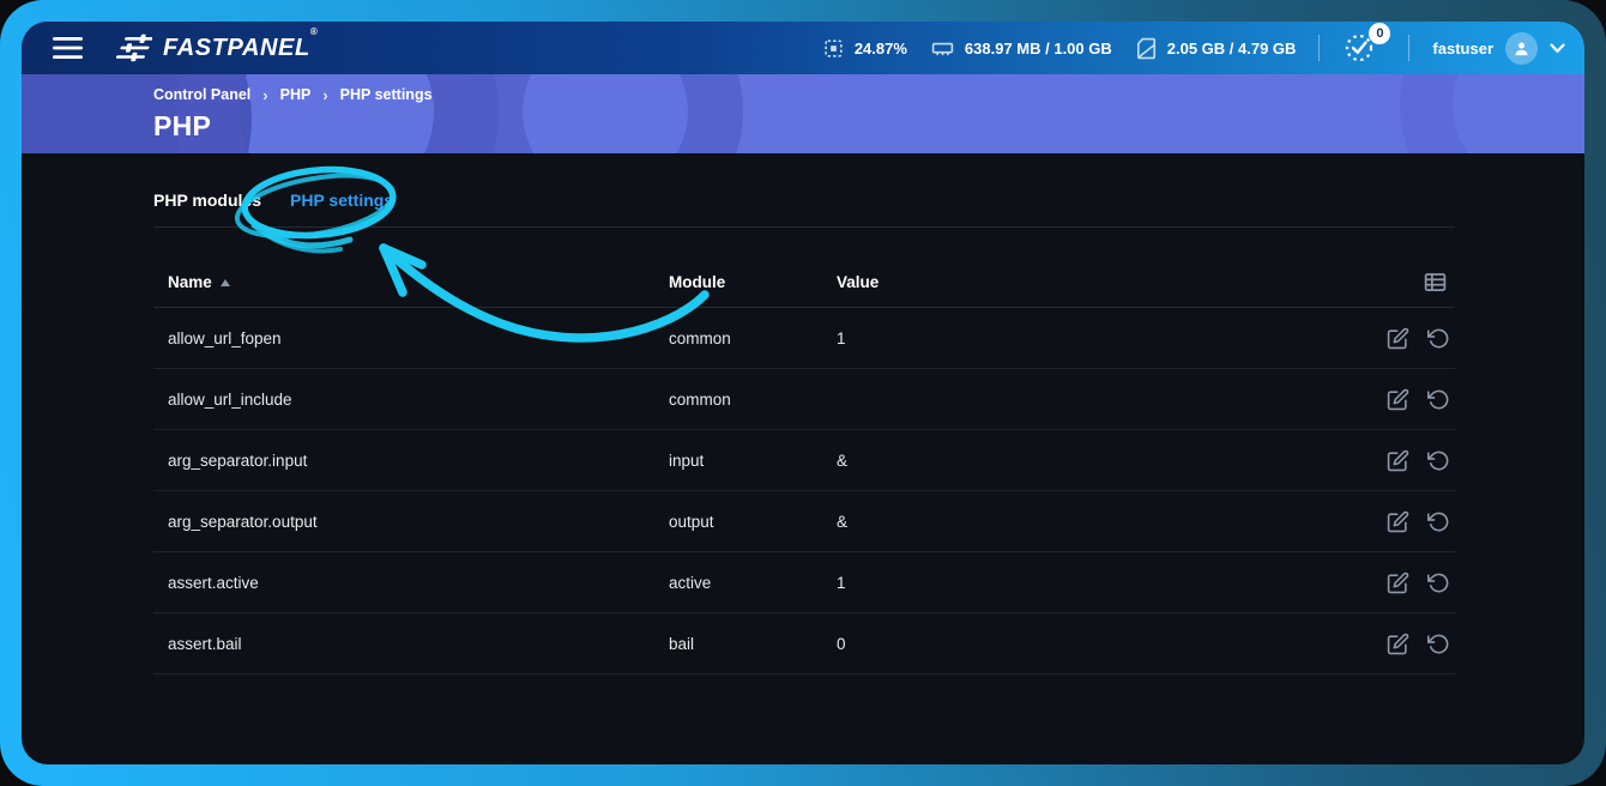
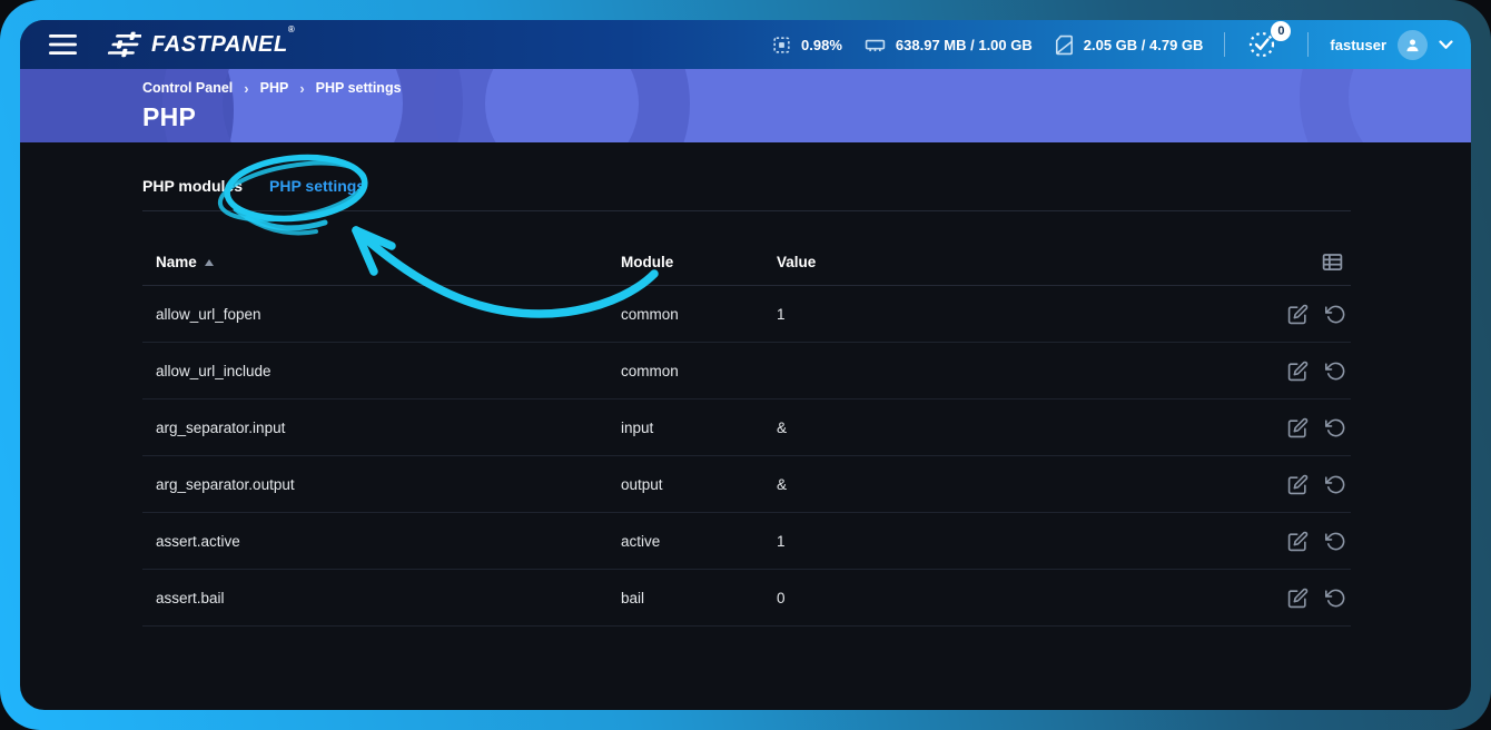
  FASTPANEL®
- 24.87%
+ 0.98%
  638.97 MB / 1.00 GB
  2.05 GB / 4.79 GB
  0
  fastuser
  Control Panel
  ›
  PHP
  ›
  PHP settings
  PHP
  PHP moduls
  PHP settings
  Name
  Module
  Value
  allow_url_fopen
  common
  1
  allow_url_include
  common
  arg_separator.input
  input
  &
  arg_separator.output
  output
  &
  assert.active
  active
  1
  assert.bail
  bail
  0
